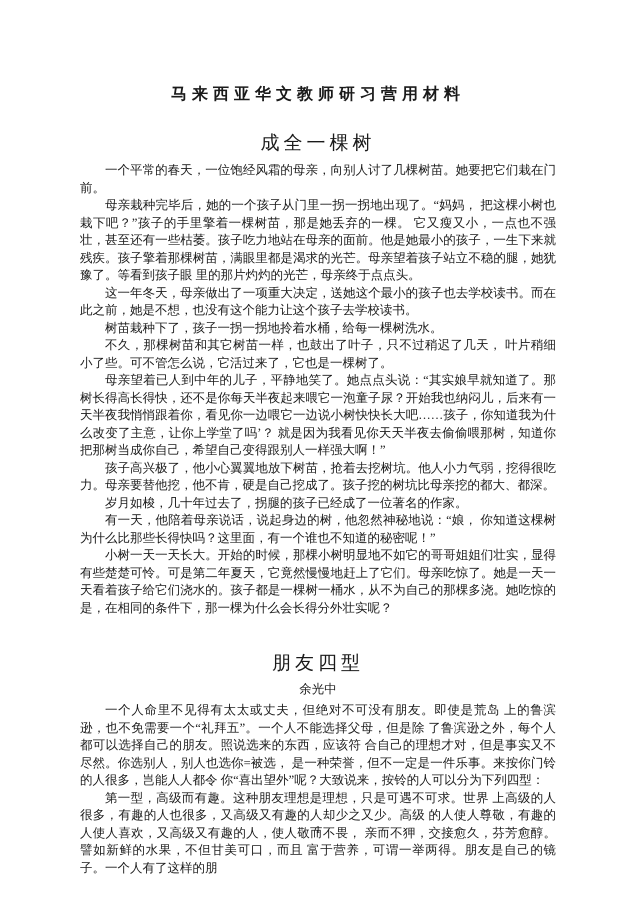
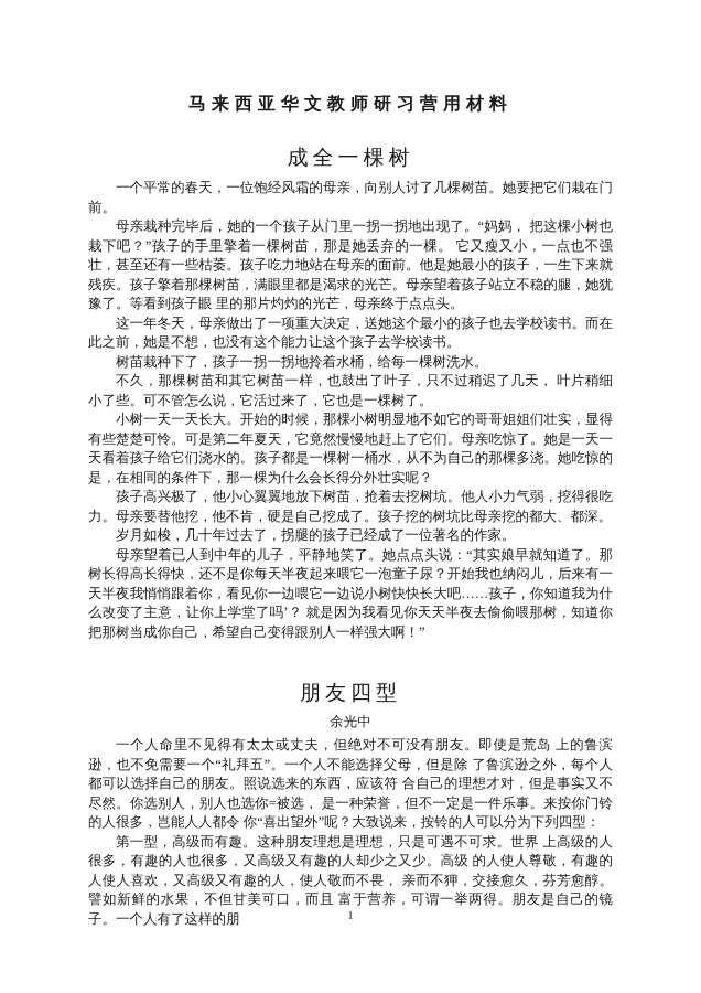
  马来西亚华文教师研习营用材料
  成全一棵树
  一个平常的春天，一位饱经风霜的母亲，向别人讨了几棵树苗。她要把它们栽在门前。
  母亲栽种完毕后，她的一个孩子从门里一拐一拐地出现了。“妈妈， 把这棵小树也栽下吧？”孩子的手里擎着一棵树苗，那是她丢弃的一棵。 它又瘦又小，一点也不强壮，甚至还有一些枯萎。孩子吃力地站在母亲的面前。他是她最小的孩子，一生下来就残疾。孩子擎着那棵树苗，满眼里都是渴求的光芒。母亲望着孩子站立不稳的腿，她犹豫了。等看到孩子眼 里的那片灼灼的光芒，母亲终于点点头。
  这一年冬天，母亲做出了一项重大决定，送她这个最小的孩子也去学校读书。而在此之前，她是不想，也没有这个能力让这个孩子去学校读书。
  树苗栽种下了，孩子一拐一拐地拎着水桶，给每一棵树洗水。
  不久，那棵树苗和其它树苗一样，也鼓出了叶子，只不过稍迟了几天， 叶片稍细小了些。可不管怎么说，它活过来了，它也是一棵树了。
- 母亲望着已人到中年的儿子，平静地笑了。她点点头说：“其实娘早就知道了。那树长得高长得快，还不是你每天半夜起来喂它一泡童子尿？开始我也纳闷儿，后来有一天半夜我悄悄跟着你，看见你一边喂它一边说小树快快长大吧……孩子，你知道我为什么改变了主意，让你上学堂了吗’？ 就是因为我看见你天天半夜去偷偷喂那树，知道你把那树当成你自己，希望自己变得跟别人一样强大啊！”
+ 小树一天一天长大。开始的时候，那棵小树明显地不如它的哥哥姐姐们壮实，显得有些楚楚可怜。可是第二年夏天，它竟然慢慢地赶上了它们。母亲吃惊了。她是一天一天看着孩子给它们浇水的。孩子都是一棵树一桶水，从不为自己的那棵多浇。她吃惊的是，在相同的条件下，那一棵为什么会长得分外壮实呢？
  孩子高兴极了，他小心翼翼地放下树苗，抢着去挖树坑。他人小力气弱，挖得很吃力。母亲要替他挖，他不肯，硬是自己挖成了。孩子挖的树坑比母亲挖的都大、都深。
  岁月如梭，几十年过去了，拐腿的孩子已经成了一位著名的作家。
- 有一天，他陪着母亲说话，说起身边的树，他忽然神秘地说：“娘， 你知道这棵树为什么比那些长得快吗？这里面，有一个谁也不知道的秘密呢！”
- 小树一天一天长大。开始的时候，那棵小树明显地不如它的哥哥姐姐们壮实，显得有些楚楚可怜。可是第二年夏天，它竟然慢慢地赶上了它们。母亲吃惊了。她是一天一天看着孩子给它们浇水的。孩子都是一棵树一桶水，从不为自己的那棵多浇。她吃惊的是，在相同的条件下，那一棵为什么会长得分外壮实呢？
+ 母亲望着已人到中年的儿子，平静地笑了。她点点头说：“其实娘早就知道了。那树长得高长得快，还不是你每天半夜起来喂它一泡童子尿？开始我也纳闷儿，后来有一天半夜我悄悄跟着你，看见你一边喂它一边说小树快快长大吧……孩子，你知道我为什么改变了主意，让你上学堂了吗’？ 就是因为我看见你天天半夜去偷偷喂那树，知道你把那树当成你自己，希望自己变得跟别人一样强大啊！”
  朋友四型
  余光中
  一个人命里不见得有太太或丈夫，但绝对不可没有朋友。即使是荒岛 上的鲁滨逊，也不免需要一个“礼拜五”。一个人不能选择父母，但是除 了鲁滨逊之外，每个人都可以选择自己的朋友。照说选来的东西，应该符 合自己的理想才对，但是事实又不尽然。你选别人，别人也选你=被选， 是一种荣誉，但不一定是一件乐事。来按你门铃的人很多，岂能人人都令 你“喜出望外”呢？大致说来，按铃的人可以分为下列四型：
  第一型，高级而有趣。这种朋友理想是理想，只是可遇不可求。世界 上高级的人很多，有趣的人也很多，又高级又有趣的人却少之又少。高级 的人使人尊敬，有趣的人使人喜欢，又高级又有趣的人，使人敬而不畏， 亲而不狎，交接愈久，芬芳愈醇。譬如新鲜的水果，不但甘美可口，而且 富于营养，可谓一举两得。朋友是自己的镜子。一个人有了这样的朋
  1
